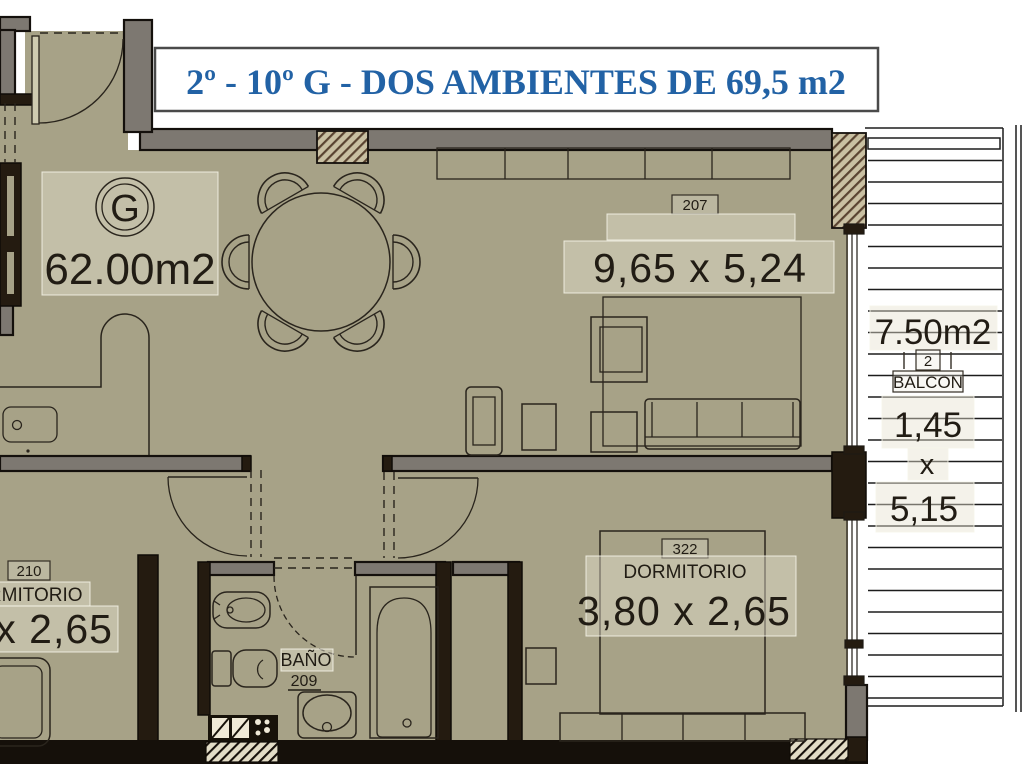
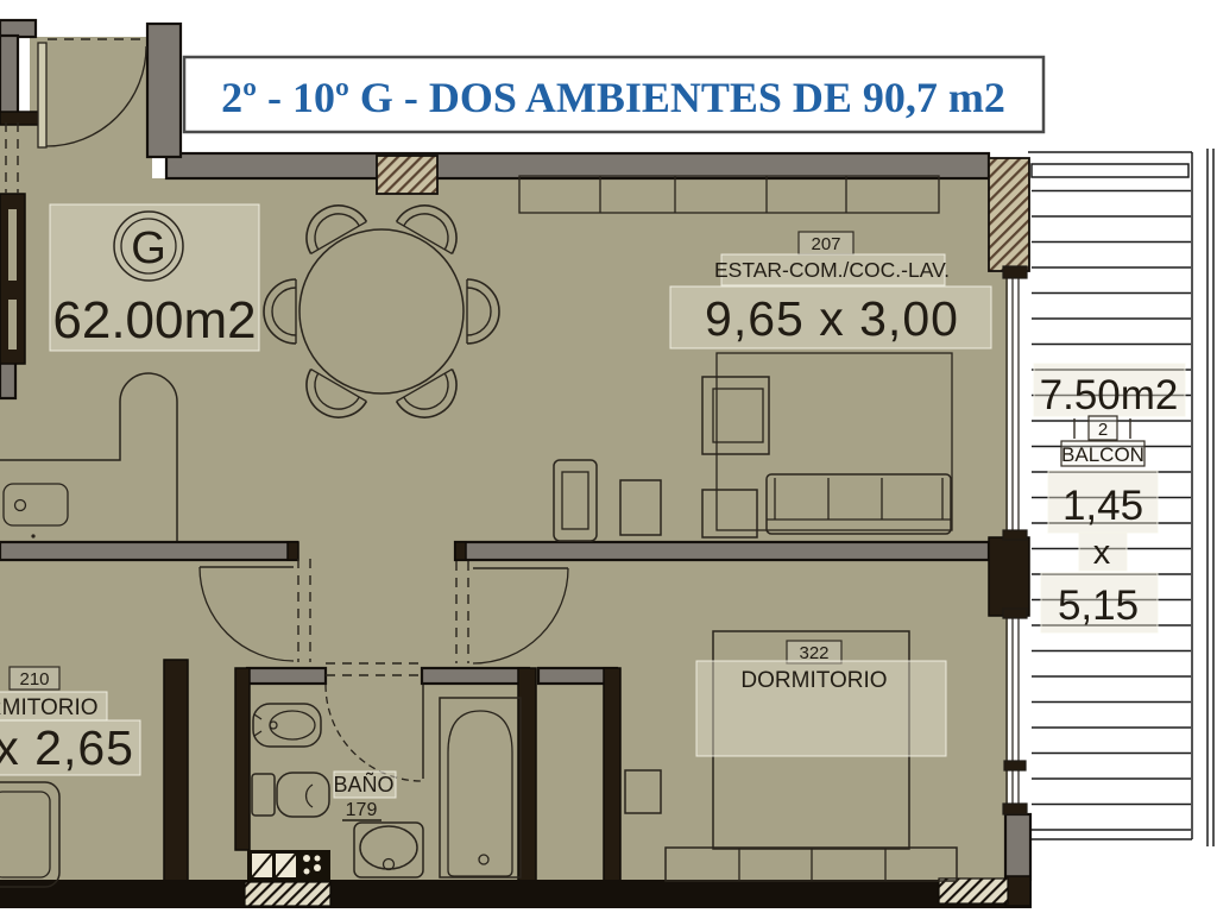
  G
  62.00m2
  207
+ ESTAR-COM./COC.-LAV.
- 9,65 x 5,24
+ 9,65 x 3,00
  322
  DORMITORIO
- 3,80 x 2,65
  210
  MITORIO
  BAÑO
- 209
+ 179
  7.50m2
  2
  BALCON
  1,45
  x
  5,15
- 2º - 10º G - DOS AMBIENTES DE 69,5 m2
+ 2º - 10º G - DOS AMBIENTES DE 90,7 m2
